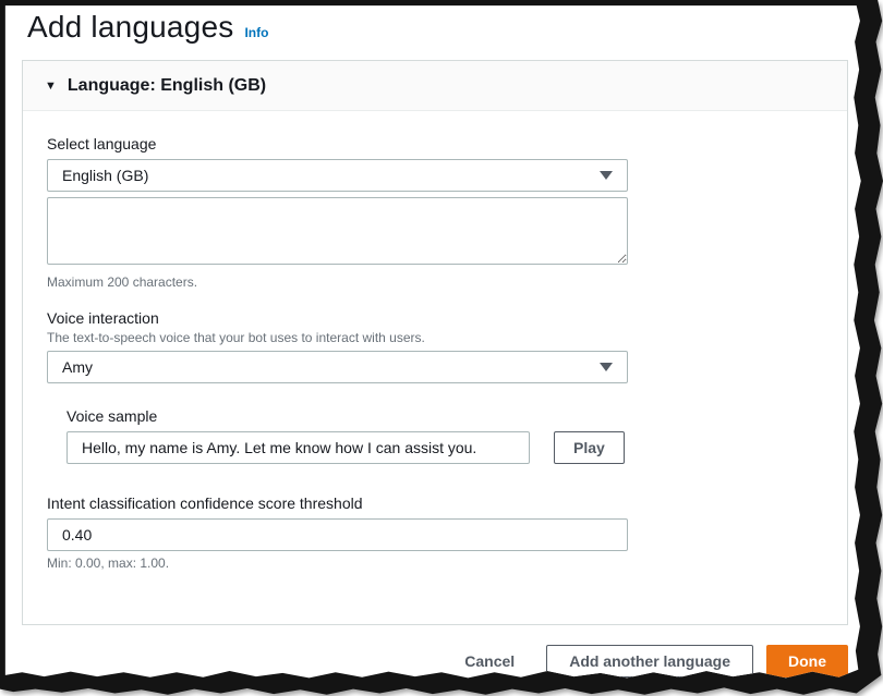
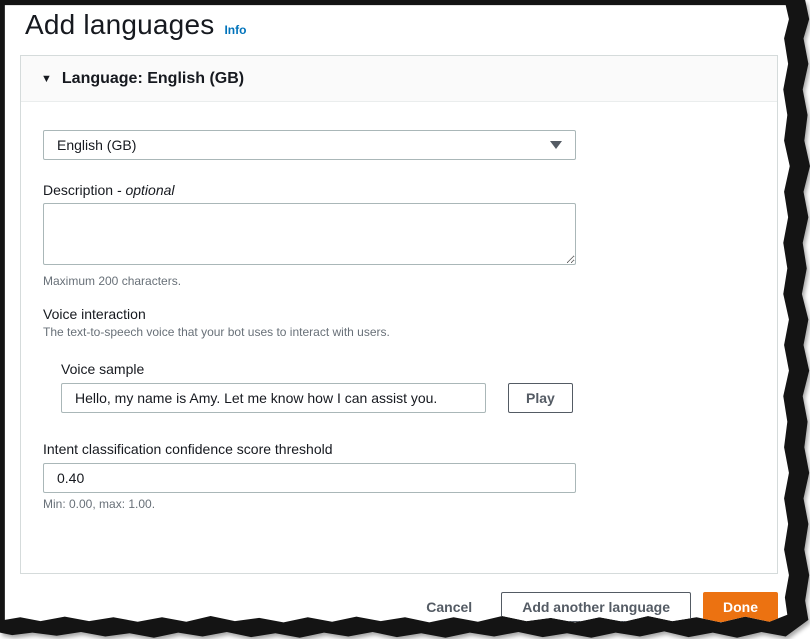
  Add languages Info
  ▼
  Language: English (GB)
- Select language
  English (GB)
+ Description - optional
  Maximum 200 characters.
  Voice interaction
  The text-to-speech voice that your bot uses to interact with users.
- Amy
  Voice sample
  Hello, my name is Amy. Let me know how I can assist you.
  Play
  Intent classification confidence score threshold
  0.40
  Min: 0.00, max: 1.00.
  Cancel
  Add another language
  Done
